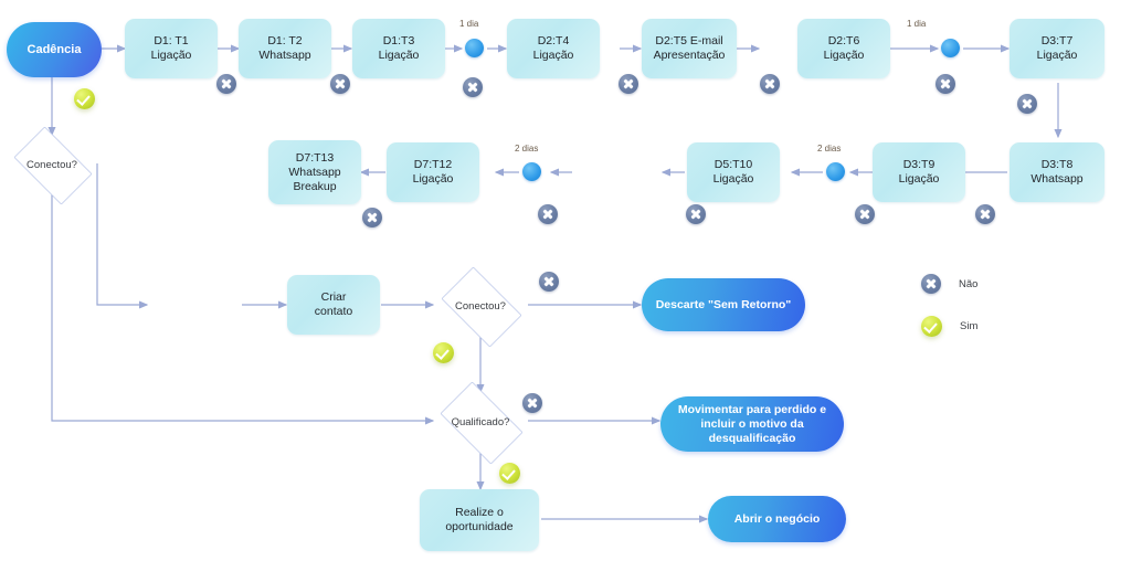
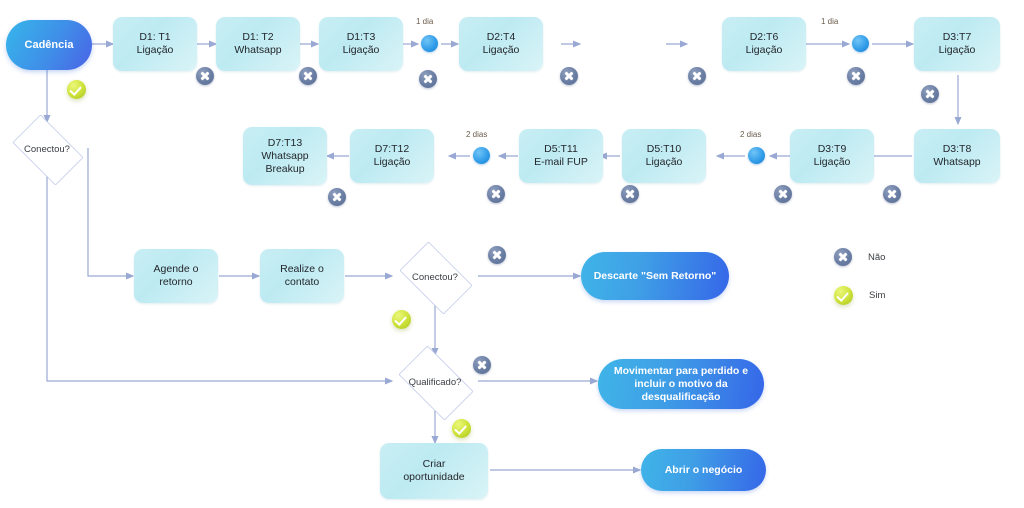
  Cadência
  D1: T1
  Ligação
  D1: T2
  Whatsapp
  D1:T3
  Ligação
  D2:T4
  Ligação
- D2:T5 E-mail
- Apresentação
  D2:T6
  Ligação
  D3:T7
  Ligação
  D7:T13
  Whatsapp
  Breakup
  D7:T12
  Ligação
+ D5:T11
+ E-mail FUP
  D5:T10
  Ligação
  D3:T9
  Ligação
  D3:T8
  Whatsapp
  1 dia
  1 dia
  2 dias
  2 dias
  Conectou?
  Conectou?
  Qualificado?
+ Agende o
+ retorno
- Criar
+ Realize o
  contato
- Realize o
+ Criar
  oportunidade
  Descarte "Sem Retorno"
  Movimentar para perdido e incluir o motivo da desqualificação
  Abrir o negócio
  Não
  Sim
